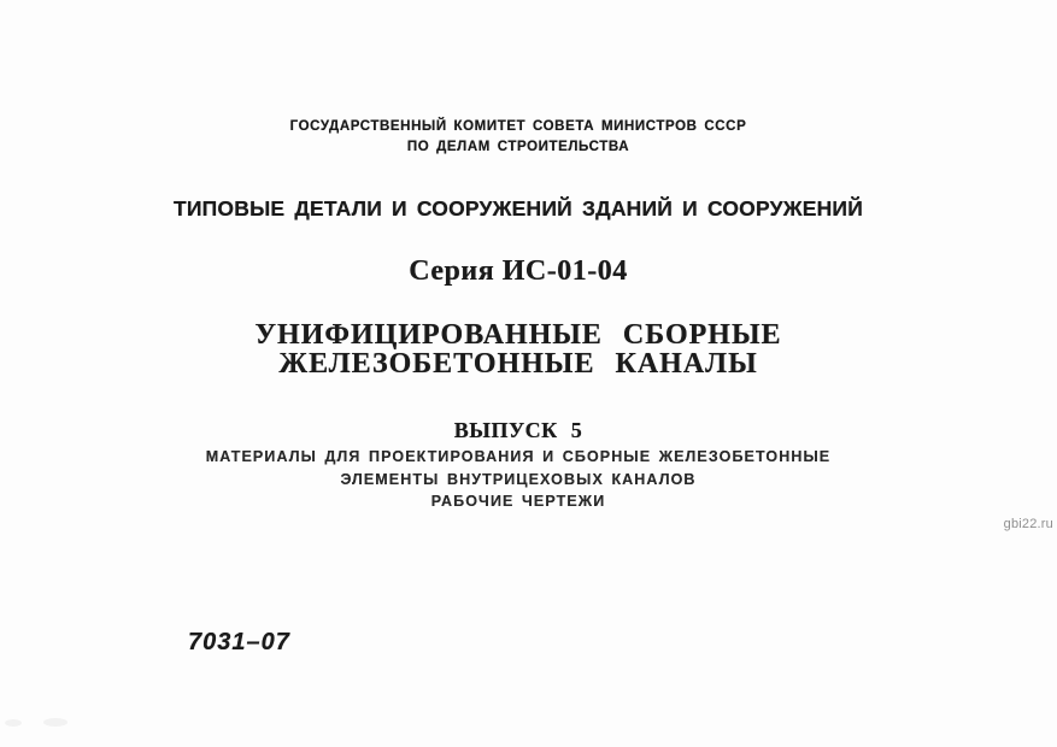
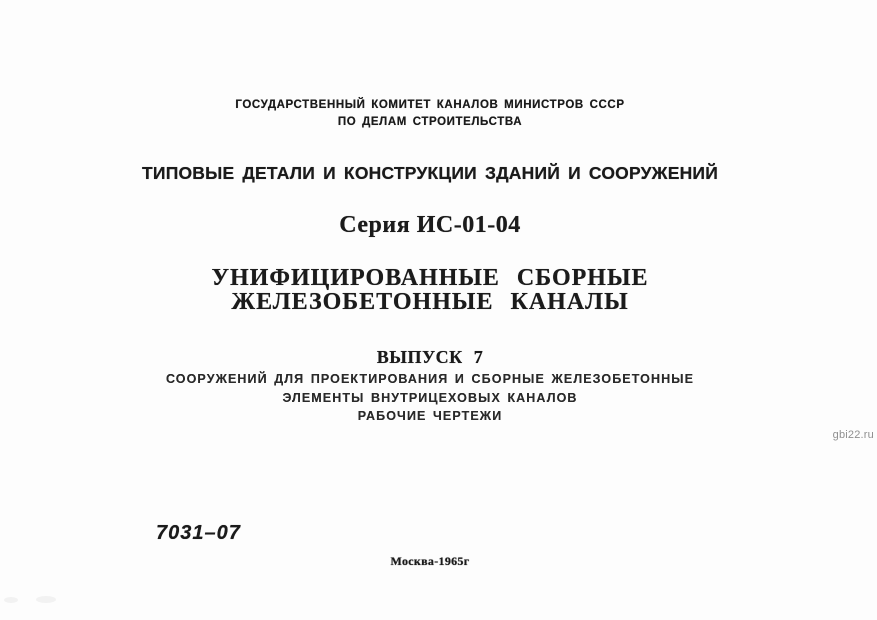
- ГОСУДАРСТВЕННЫЙ КОМИТЕТ СОВЕТА МИНИСТРОВ СССР
+ ГОСУДАРСТВЕННЫЙ КОМИТЕТ КАНАЛОВ МИНИСТРОВ СССР
  ПО ДЕЛАМ СТРОИТЕЛЬСТВА
- ТИПОВЫЕ ДЕТАЛИ И СООРУЖЕНИЙ ЗДАНИЙ И СООРУЖЕНИЙ
+ ТИПОВЫЕ ДЕТАЛИ И КОНСТРУКЦИИ ЗДАНИЙ И СООРУЖЕНИЙ
  Серия ИС-01-04
  УНИФИЦИРОВАННЫЕ СБОРНЫЕ
  ЖЕЛЕЗОБЕТОННЫЕ КАНАЛЫ
- ВЫПУСК 5
+ ВЫПУСК 7
- МАТЕРИАЛЫ ДЛЯ ПРОЕКТИРОВАНИЯ И СБОРНЫЕ ЖЕЛЕЗОБЕТОННЫЕ
+ СООРУЖЕНИЙ ДЛЯ ПРОЕКТИРОВАНИЯ И СБОРНЫЕ ЖЕЛЕЗОБЕТОННЫЕ
  ЭЛЕМЕНТЫ ВНУТРИЦЕХОВЫХ КАНАЛОВ
  РАБОЧИЕ ЧЕРТЕЖИ
  gbi22.ru
  7031–07
+ Москва-1965г
